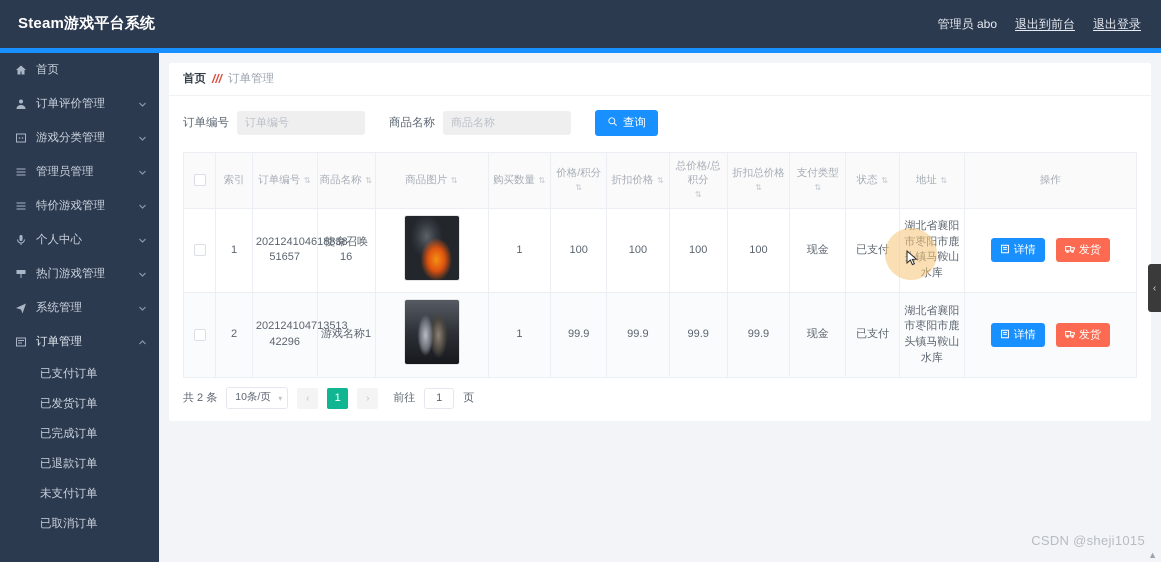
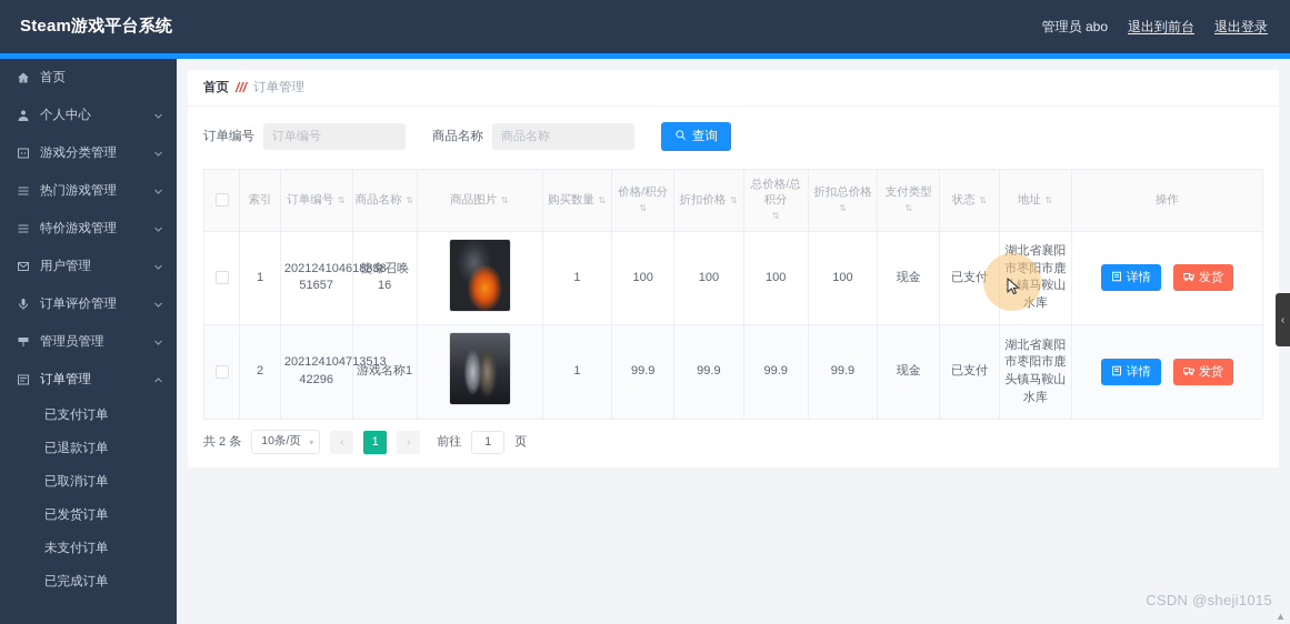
  Steam游戏平台系统
  管理员 abo
  退出到前台
  退出登录
  首页
- 订单评价管理
+ 个人中心
  游戏分类管理
- 管理员管理
+ 热门游戏管理
  特价游戏管理
+ 用户管理
- 个人中心
+ 订单评价管理
- 热门游戏管理
+ 管理员管理
- 系统管理
  订单管理
  已支付订单
- 已发货订单
+ 已退款订单
- 已完成订单
+ 已取消订单
- 已退款订单
+ 已发货订单
  未支付订单
- 已取消订单
+ 已完成订单
  首页
  ///
  订单管理
  订单编号
  订单编号
  商品名称
  商品名称
  查询
  	索引	订单编号 ⇅	商品名称 ⇅	商品图片 ⇅	购买数量 ⇅	价格/积分 ⇅	折扣价格 ⇅	总价格/总积分 ⇅	折扣总价格 ⇅	支付类型 ⇅	状态 ⇅	地址 ⇅	操作
  	1	20212410461 51657	使命召唤16		1	100	100	100	100	现金	已支付	湖北省襄阳市枣阳市鹿镇马鞍山水库	详情 发货
  	2	2021241047 42296	游戏名称1		1	99.9	99.9	99.9	99.9	现金	已支付	湖北省襄阳市枣阳市鹿头镇马鞍山水库	详情 发货
  共 2 条
  10条/页
  ▾
  ‹
  1
  ›
  前往
  1
  页
  CSDN @sheji1015
  ▲
  ‹
